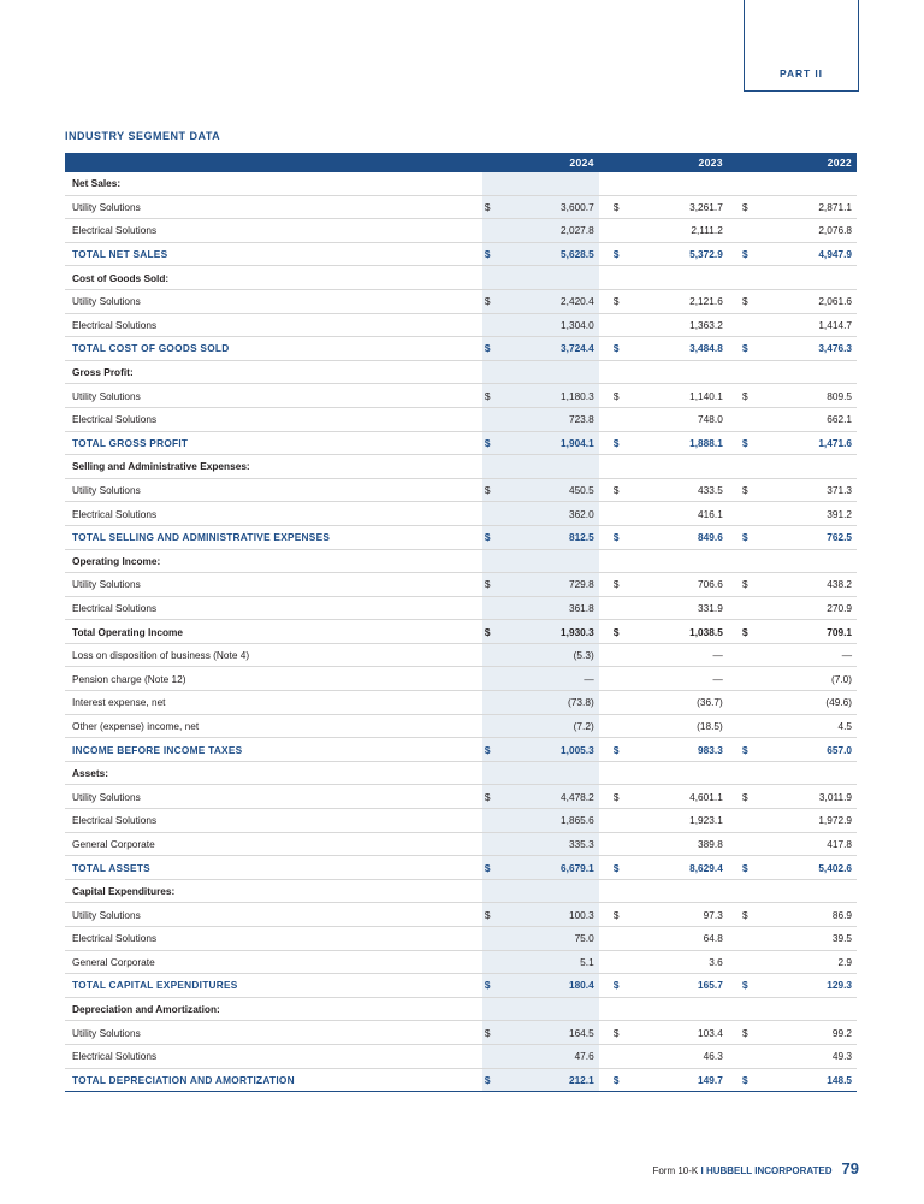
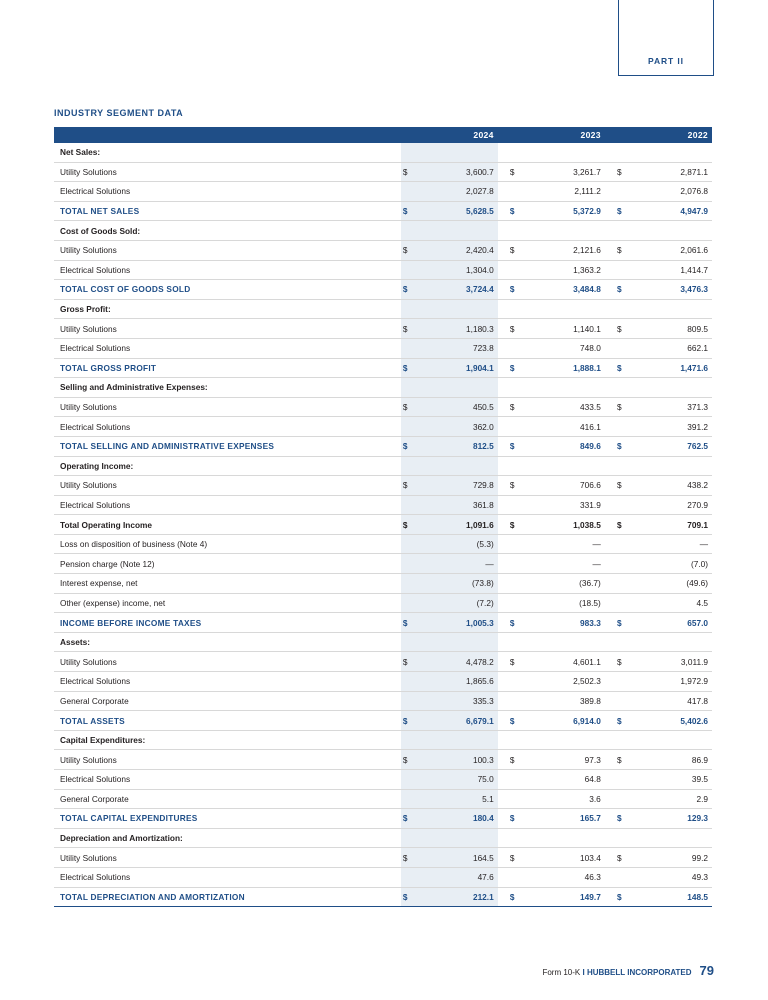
  PART II
  INDUSTRY SEGMENT DATA
  	2024		2023		2022
  Net Sales:
  Utility Solutions	$	3,600.7		$	3,261.7		$	2,871.1
  Electrical Solutions		2,027.8			2,111.2			2,076.8
  TOTAL NET SALES	$	5,628.5		$	5,372.9		$	4,947.9
  Cost of Goods Sold:
  Utility Solutions	$	2,420.4		$	2,121.6		$	2,061.6
  Electrical Solutions		1,304.0			1,363.2			1,414.7
  TOTAL COST OF GOODS SOLD	$	3,724.4		$	3,484.8		$	3,476.3
  Gross Profit:
  Utility Solutions	$	1,180.3		$	1,140.1		$	809.5
  Electrical Solutions		723.8			748.0			662.1
  TOTAL GROSS PROFIT	$	1,904.1		$	1,888.1		$	1,471.6
  Selling and Administrative Expenses:
  Utility Solutions	$	450.5		$	433.5		$	371.3
  Electrical Solutions		362.0			416.1			391.2
  TOTAL SELLING AND ADMINISTRATIVE EXPENSES	$	812.5		$	849.6		$	762.5
  Operating Income:
  Utility Solutions	$	729.8		$	706.6		$	438.2
  Electrical Solutions		361.8			331.9			270.9
- Total Operating Income	$	1,930.3		$	1,038.5		$	709.1
+ Total Operating Income	$	1,091.6		$	1,038.5		$	709.1
  Loss on disposition of business (Note 4)		(5.3)			—			—
  Pension charge (Note 12)		—			—			(7.0)
  Interest expense, net		(73.8)			(36.7)			(49.6)
  Other (expense) income, net		(7.2)			(18.5)			4.5
  INCOME BEFORE INCOME TAXES	$	1,005.3		$	983.3		$	657.0
  Assets:
  Utility Solutions	$	4,478.2		$	4,601.1		$	3,011.9
- Electrical Solutions		1,865.6			1,923.1			1,972.9
+ Electrical Solutions		1,865.6			2,502.3			1,972.9
  General Corporate		335.3			389.8			417.8
- TOTAL ASSETS	$	6,679.1		$	8,629.4		$	5,402.6
+ TOTAL ASSETS	$	6,679.1		$	6,914.0		$	5,402.6
  Capital Expenditures:
  Utility Solutions	$	100.3		$	97.3		$	86.9
  Electrical Solutions		75.0			64.8			39.5
  General Corporate		5.1			3.6			2.9
  TOTAL CAPITAL EXPENDITURES	$	180.4		$	165.7		$	129.3
  Depreciation and Amortization:
  Utility Solutions	$	164.5		$	103.4		$	99.2
  Electrical Solutions		47.6			46.3			49.3
  TOTAL DEPRECIATION AND AMORTIZATION	$	212.1		$	149.7		$	148.5
  Form 10-K I HUBBELL INCORPORATED
  79
